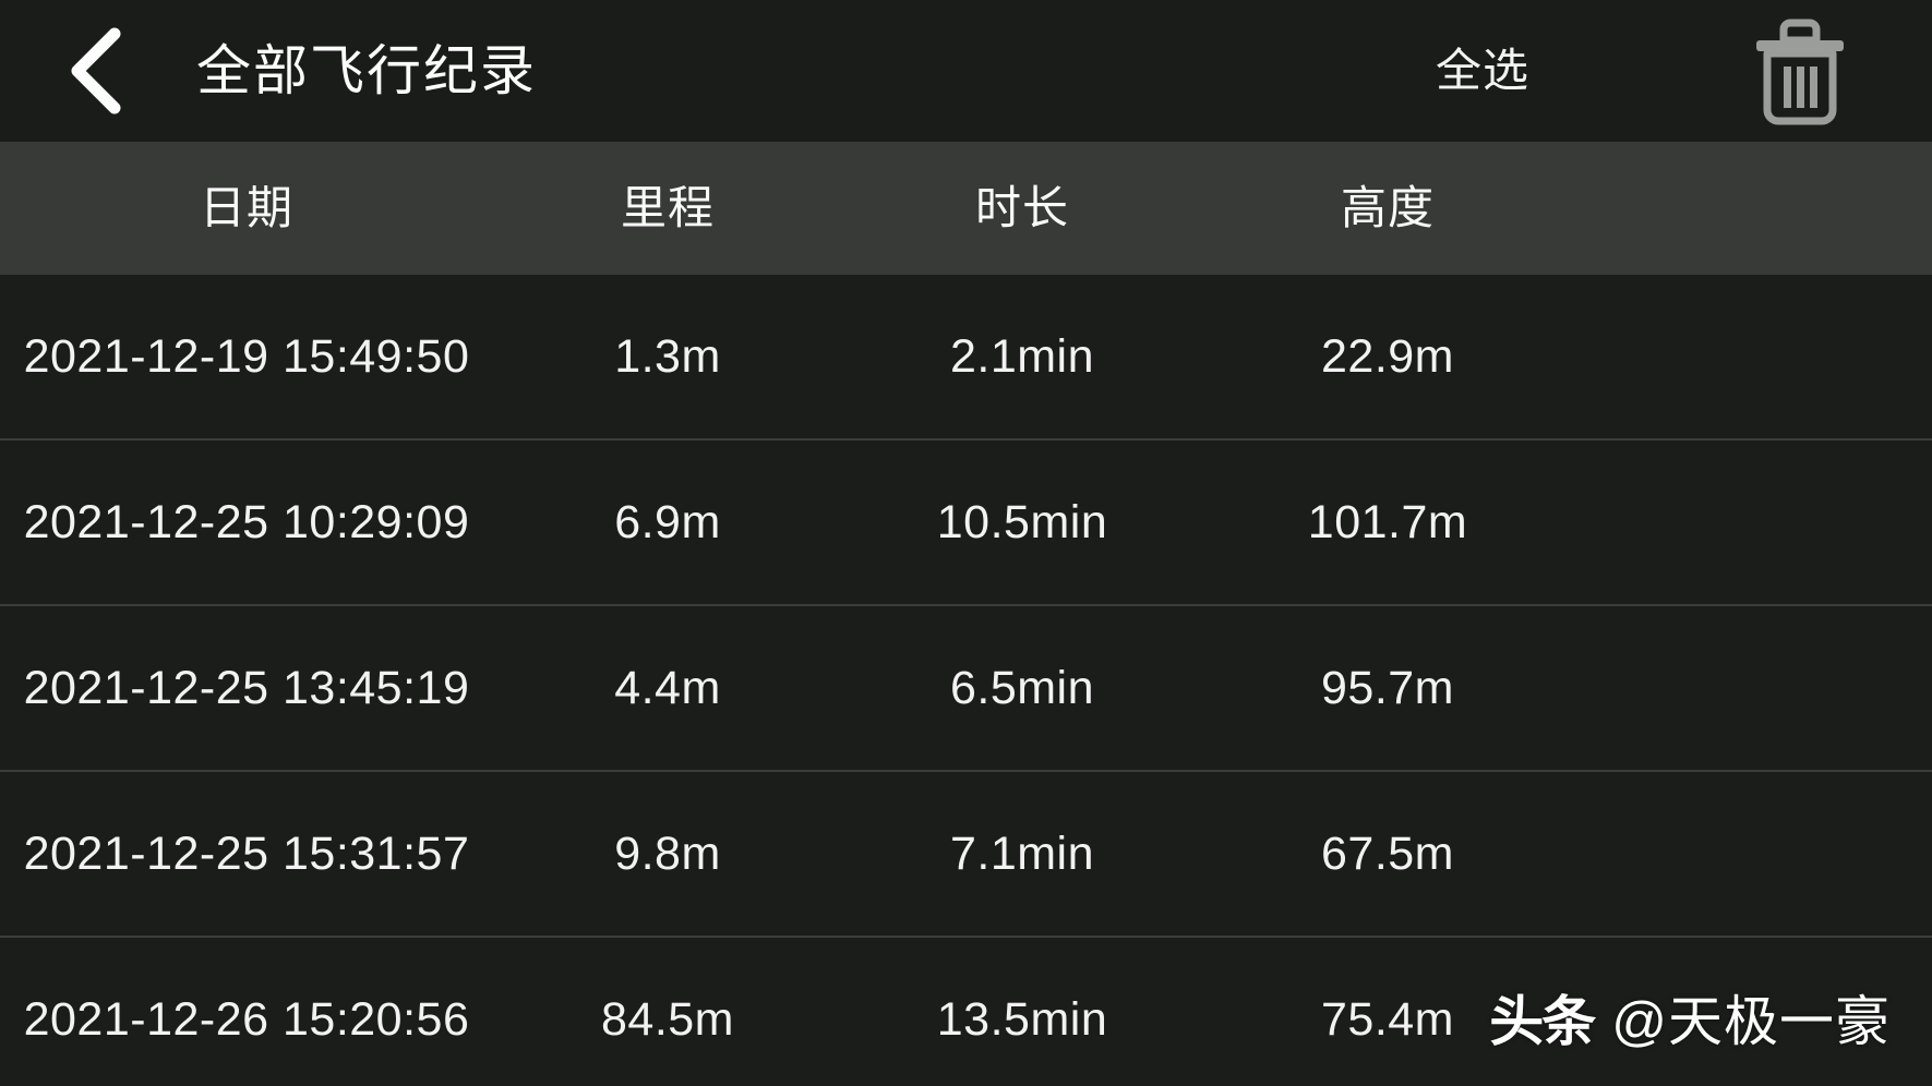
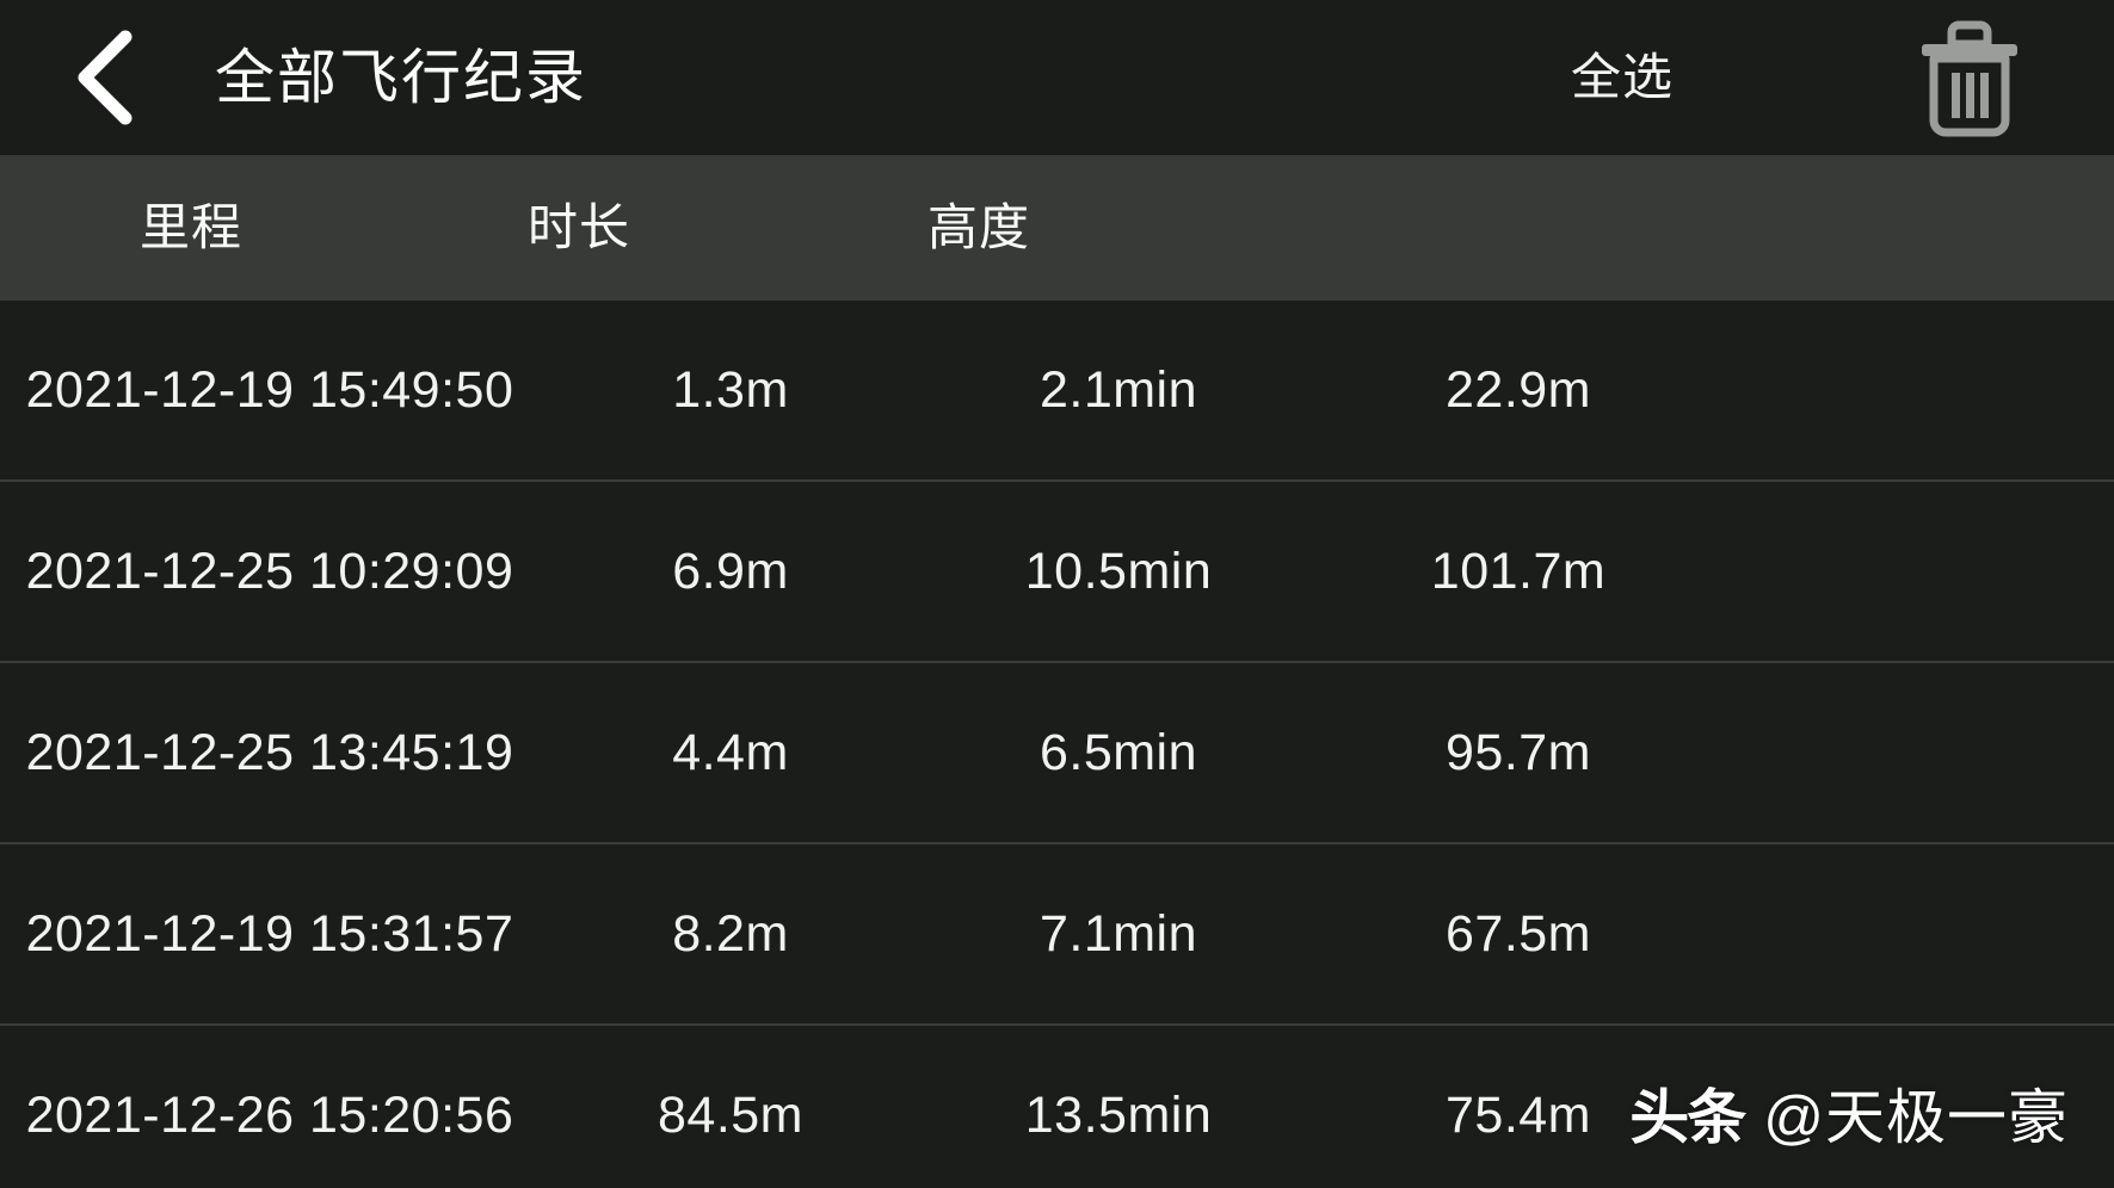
  全部飞行纪录
  全选
- 日期
  里程
  时长
  高度
  2021-12-19 15:49:50
  1.3m
  2.1min
  22.9m
  2021-12-25 10:29:09
  6.9m
  10.5min
  101.7m
  2021-12-25 13:45:19
  4.4m
  6.5min
  95.7m
- 2021-12-25 15:31:57
+ 2021-12-19 15:31:57
- 9.8m
+ 8.2m
  7.1min
  67.5m
  2021-12-26 15:20:56
  84.5m
  13.5min
  75.4m
  头条
  @天极一豪
